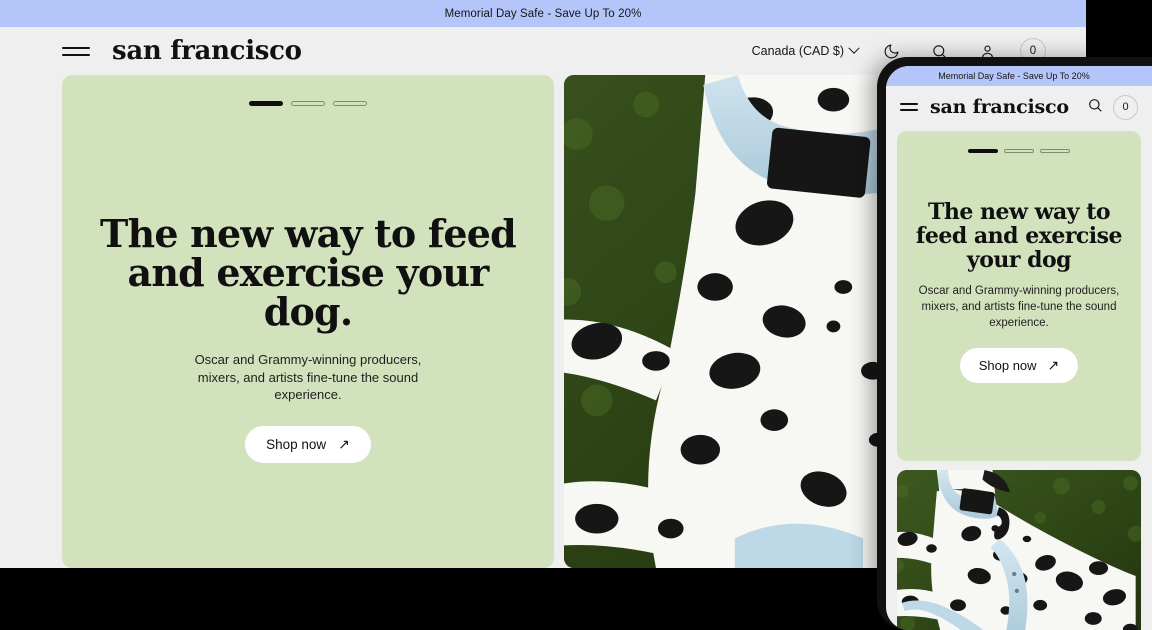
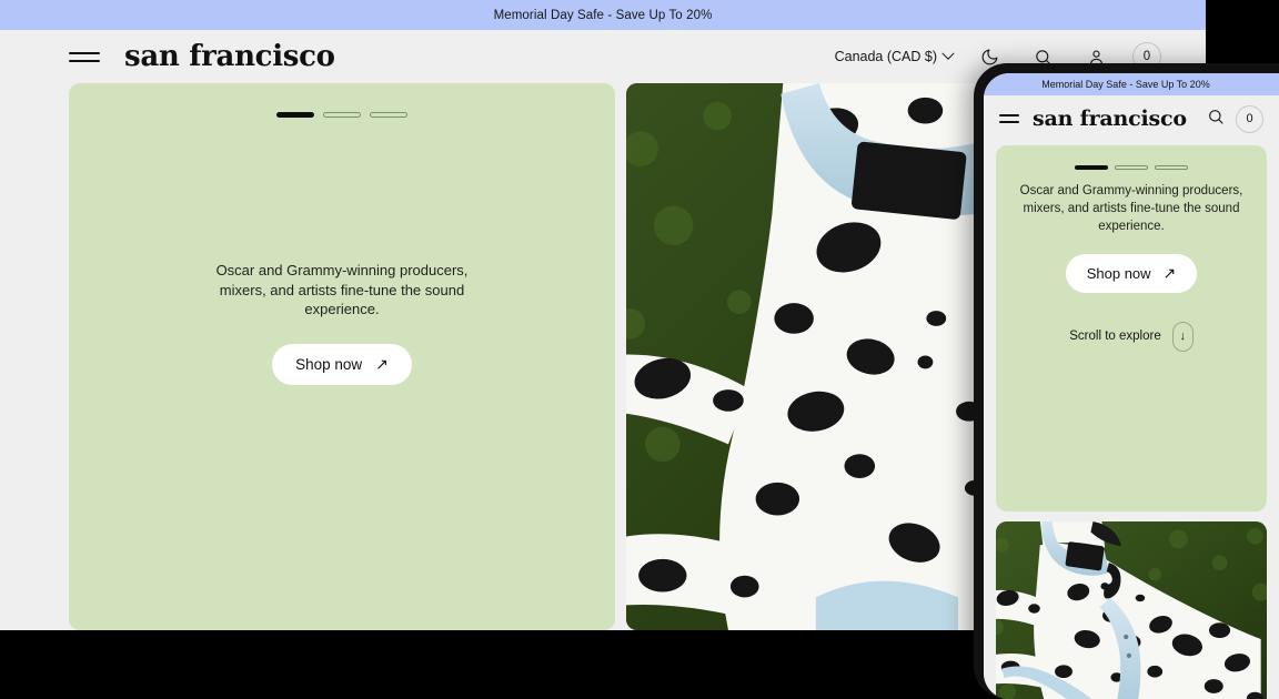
  Memorial Day Safe - Save Up To 20%
  san francisco
  Canada (CAD $)
  0
- The new way to feed and exercise your dog.
  Oscar and Grammy-winning producers, mixers, and artists fine-tune the sound experience.
  Shop now
  ↗
  Memorial Day Safe - Save Up To 20%
  san francisco
  0
- The new way to feed and exercise your dog
  Oscar and Grammy-winning producers, mixers, and artists fine-tune the sound experience.
  Shop now
  ↗
+ Scroll to explore
+ ↓
